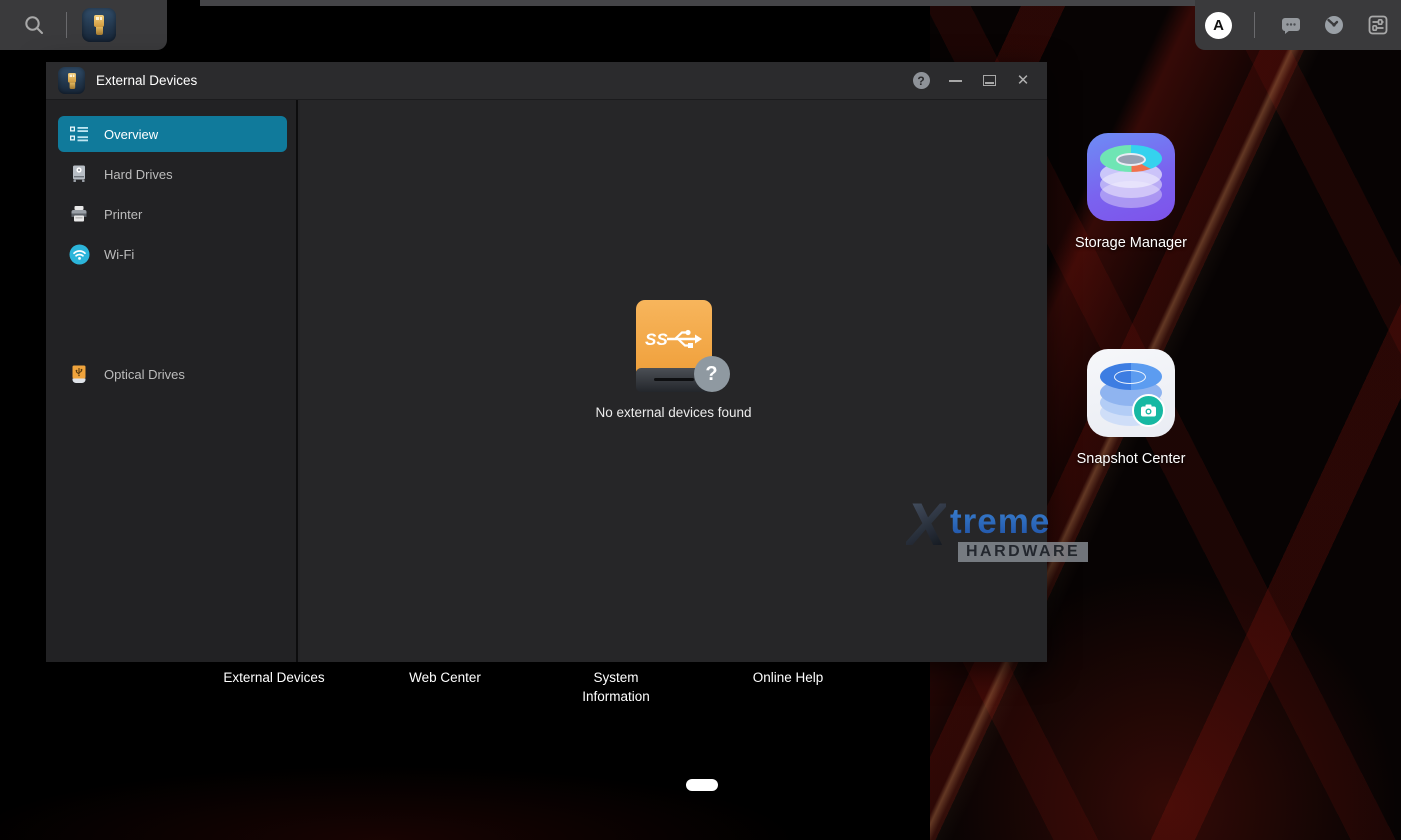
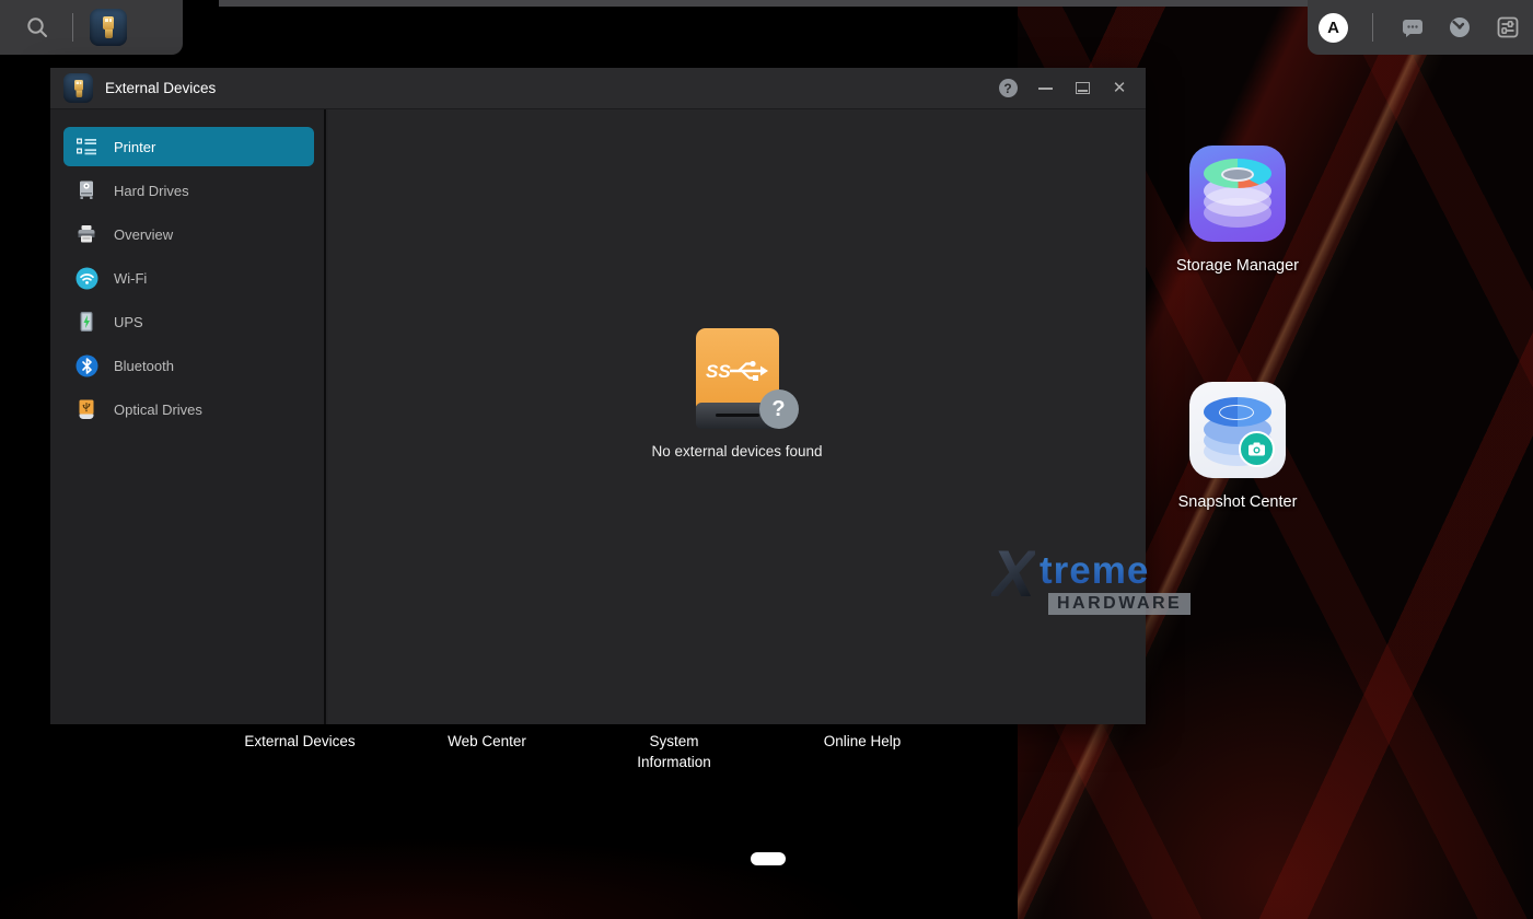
  A
  External Devices
  ?
  ✕
- Overview
+ Printer
  Hard Drives
- Printer
+ Overview
  Wi-Fi
+ UPS
+ Bluetooth
  Optical Drives
  SS
  ?
  No external devices found
  X
  treme
  HARDWARE
  Storage Manager
  Snapshot Center
  External Devices
  Web Center
  System Information
  Online Help
